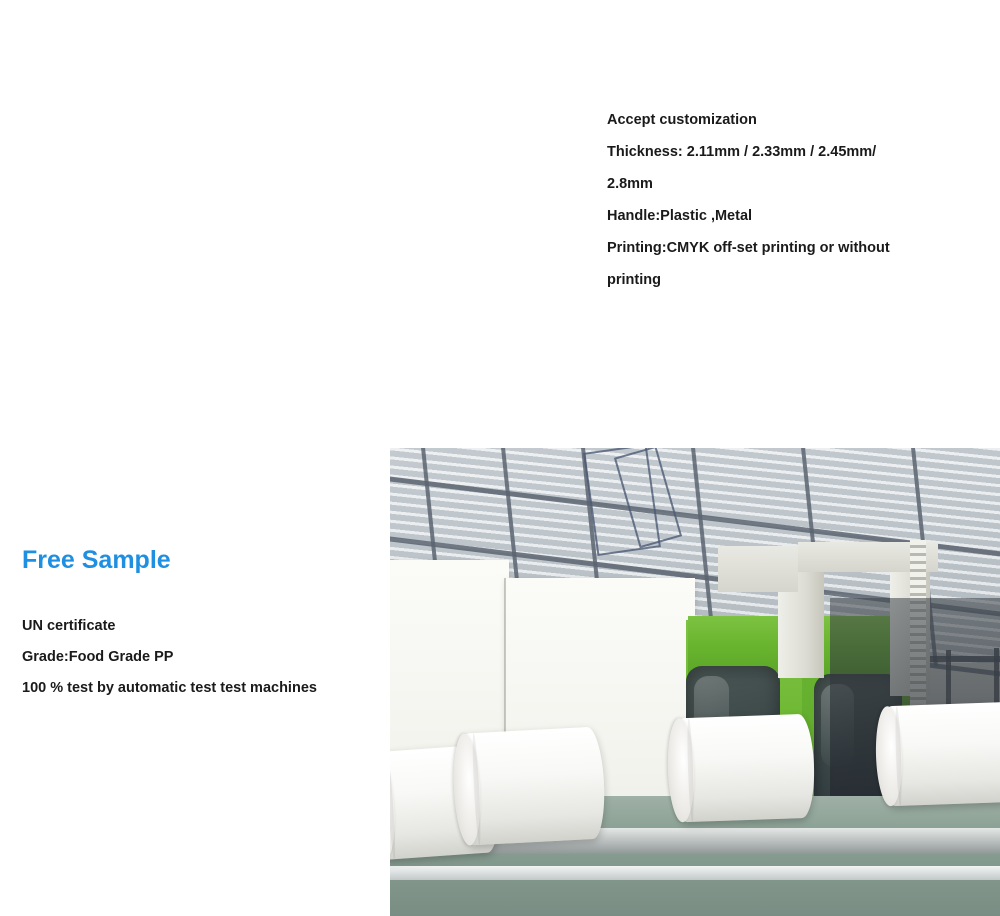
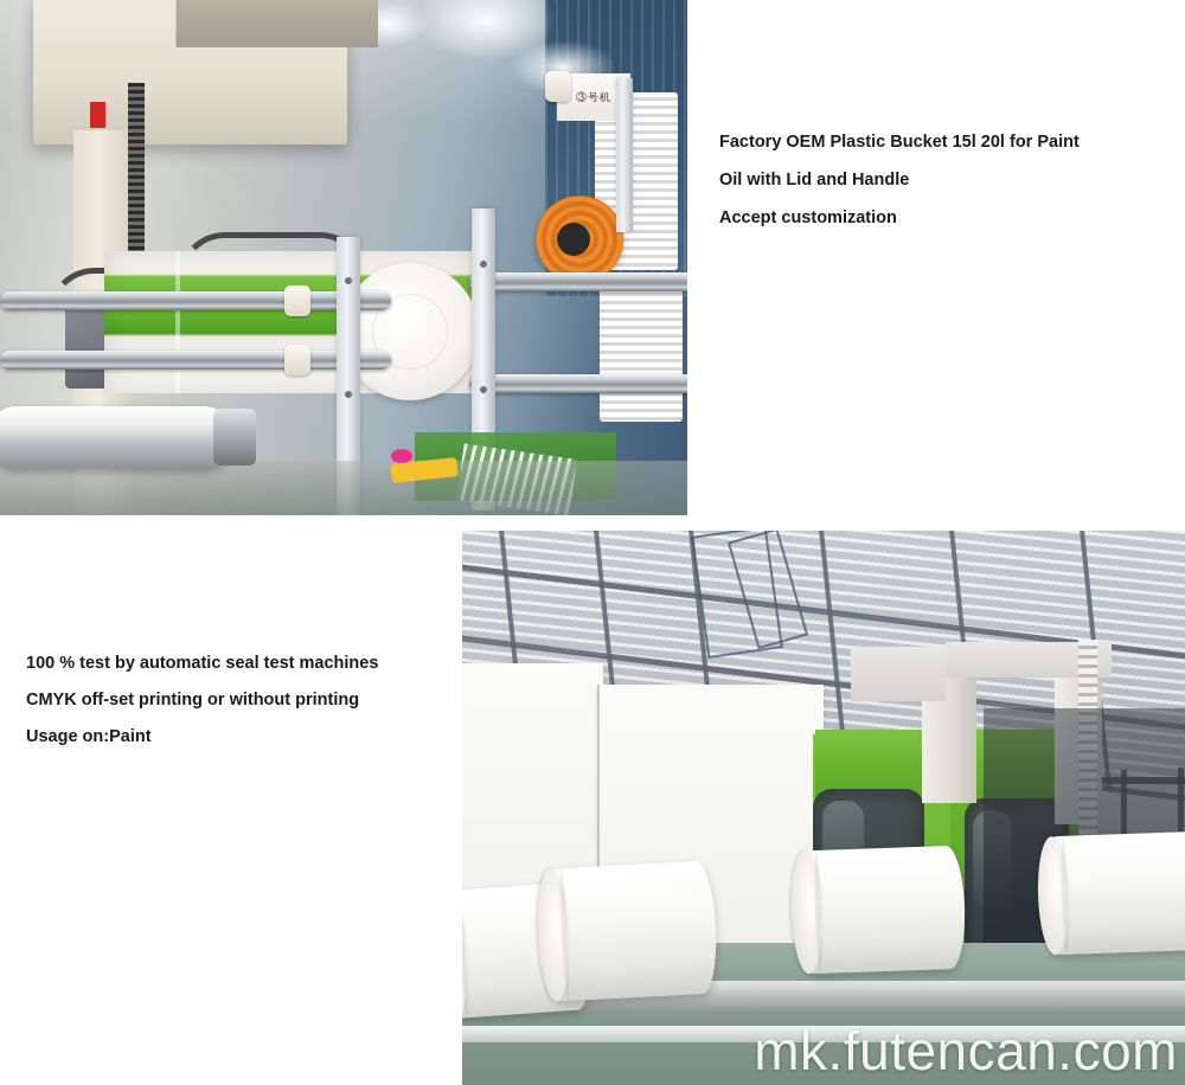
+ ③号机
+ Factory OEM Plastic Bucket 15l 20l for Paint
+ Oil with Lid and Handle
  Accept customization
- Thickness: 2.11mm / 2.33mm / 2.45mm/
- 2.8mm
- Handle:Plastic ,Metal
- Printing:CMYK off-set printing or without
- printing
- Free Sample
- UN certificate
- Grade:Food Grade PP
- 100 % test by automatic test test machines
+ 100 % test by automatic seal test machines
+ CMYK off-set printing or without printing
+ Usage on:Paint
+ mk.futencan.com
